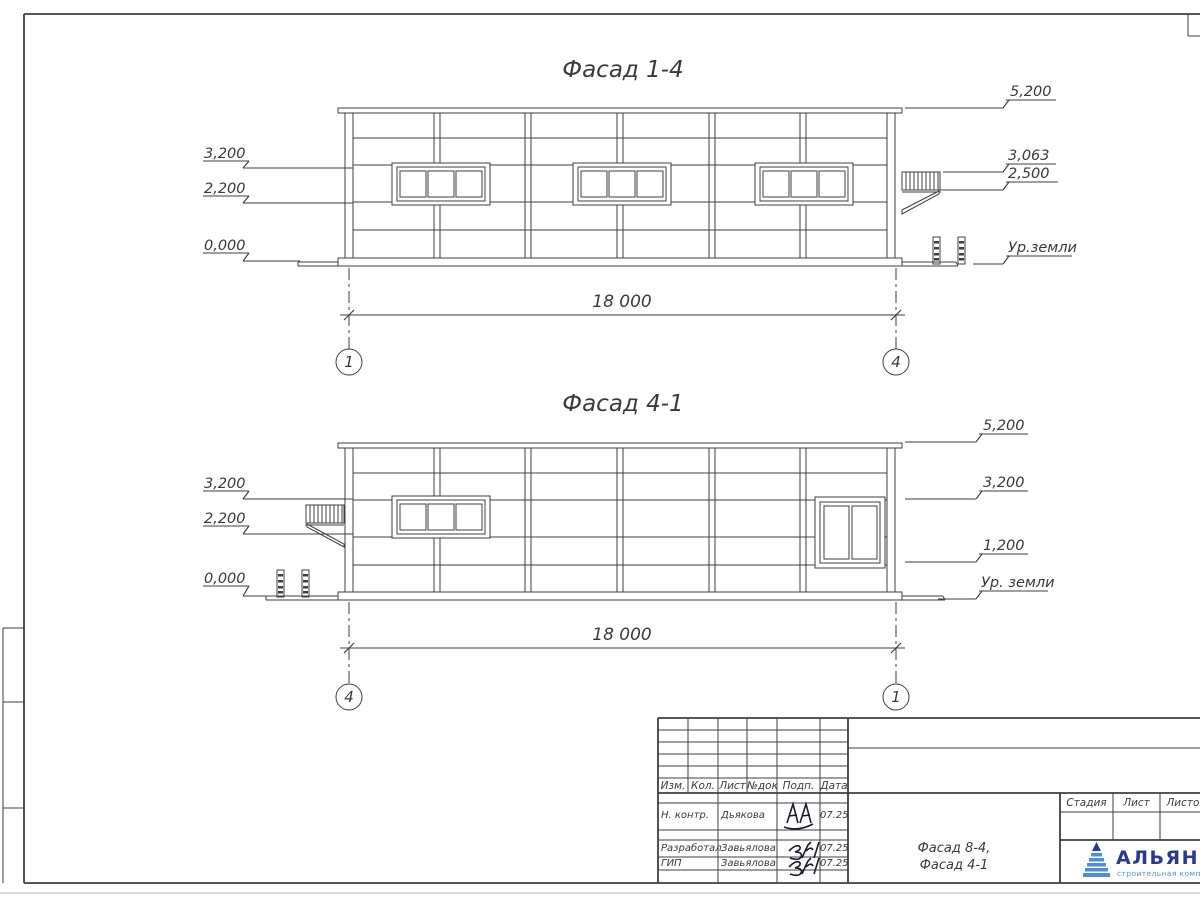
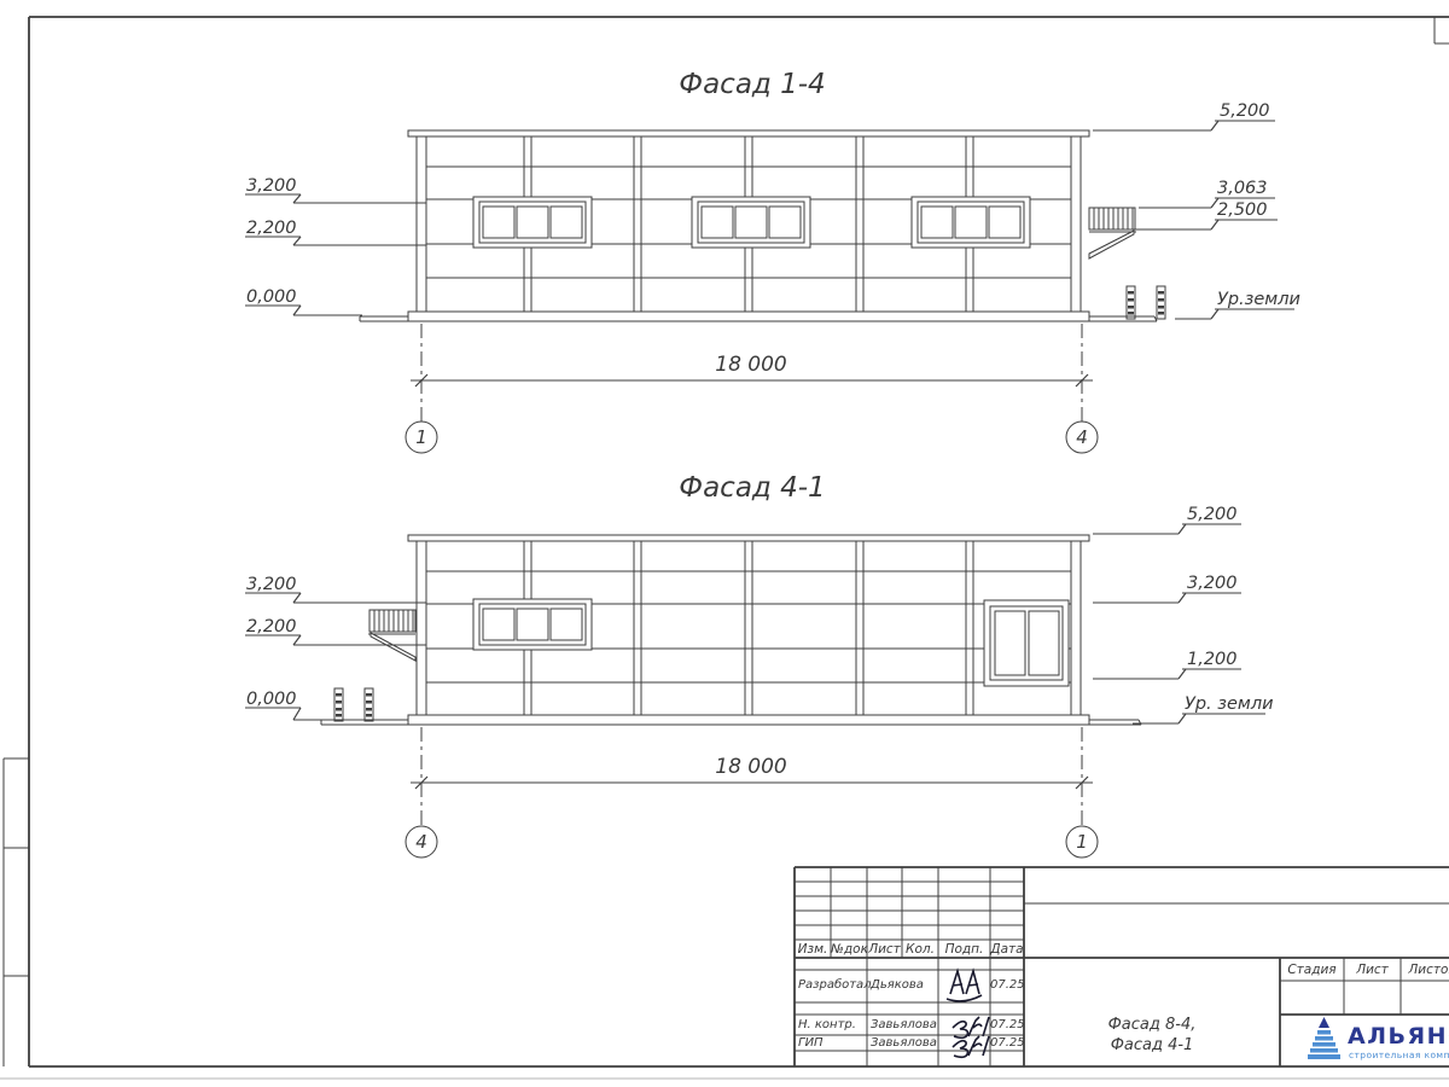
  Фасад 1-4
  3,200
  2,200
  0,000
  5,200
  3,063
  2,500
  Ур.земли
  18 000
  1
  4
  Фасад 4-1
  3,200
  2,200
  0,000
  5,200
  3,200
  1,200
  Ур. земли
  18 000
  4
  1
  Изм.
- Кол.
+ №док
  Лист
- №док
+ Кол.
  Подп.
  Дата
- Н. контр.
+ Разработал
  Дьякова
  07.25
- Разработал
+ Н. контр.
  Завьялова
  07.25
  ГИП
  Завьялова
  07.25
  Фасад 8-4,
  Фасад 4-1
  Стадия
  Лист
  Листо
  АЛЬЯН
  строительная комп
